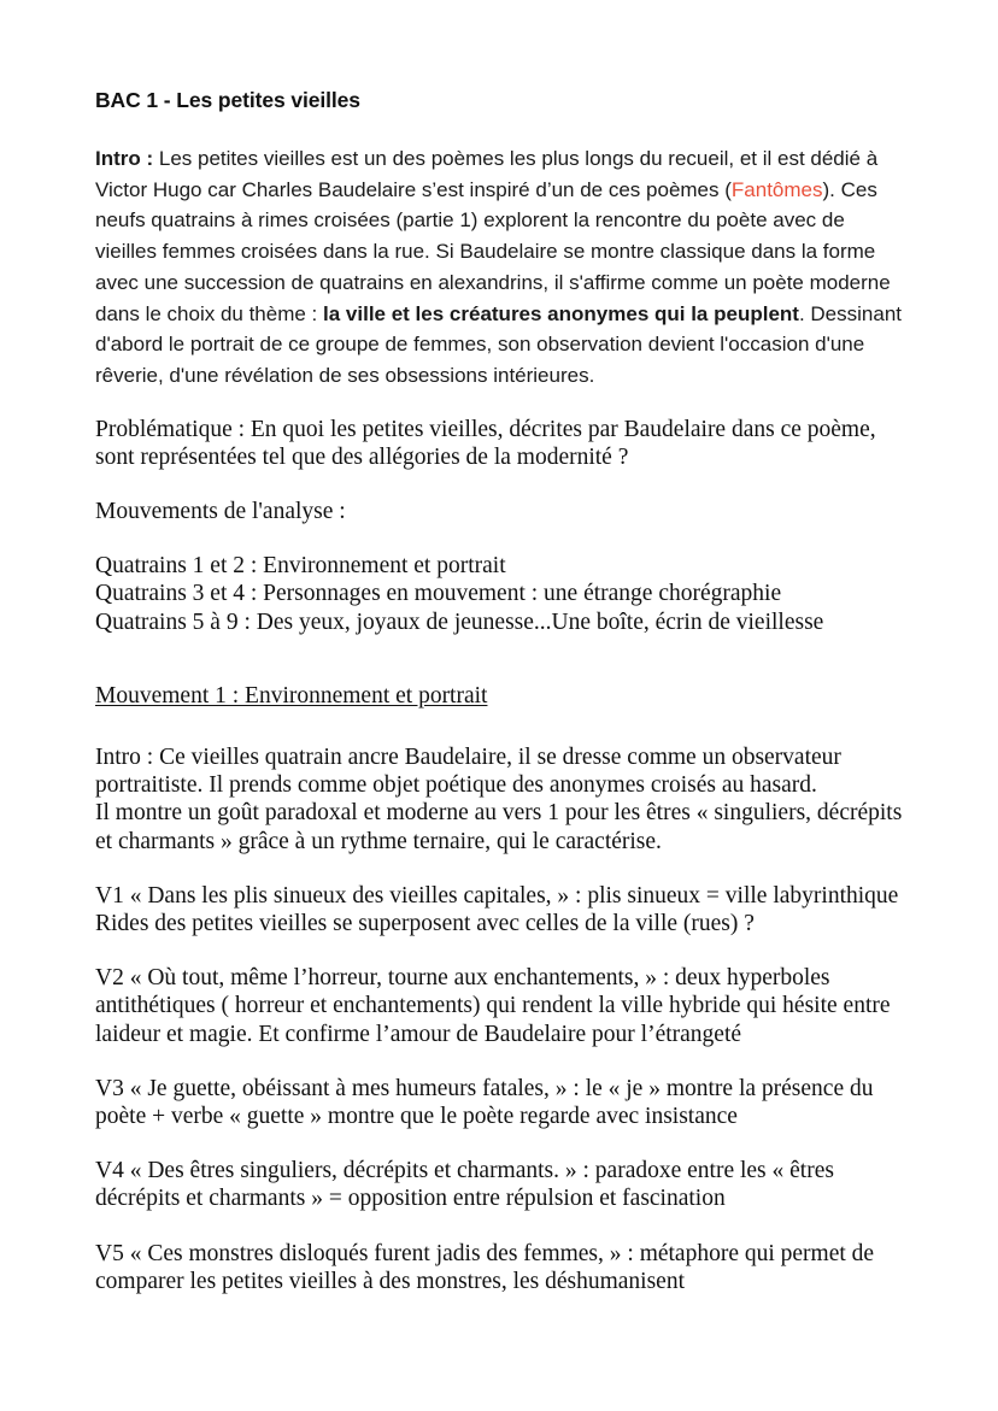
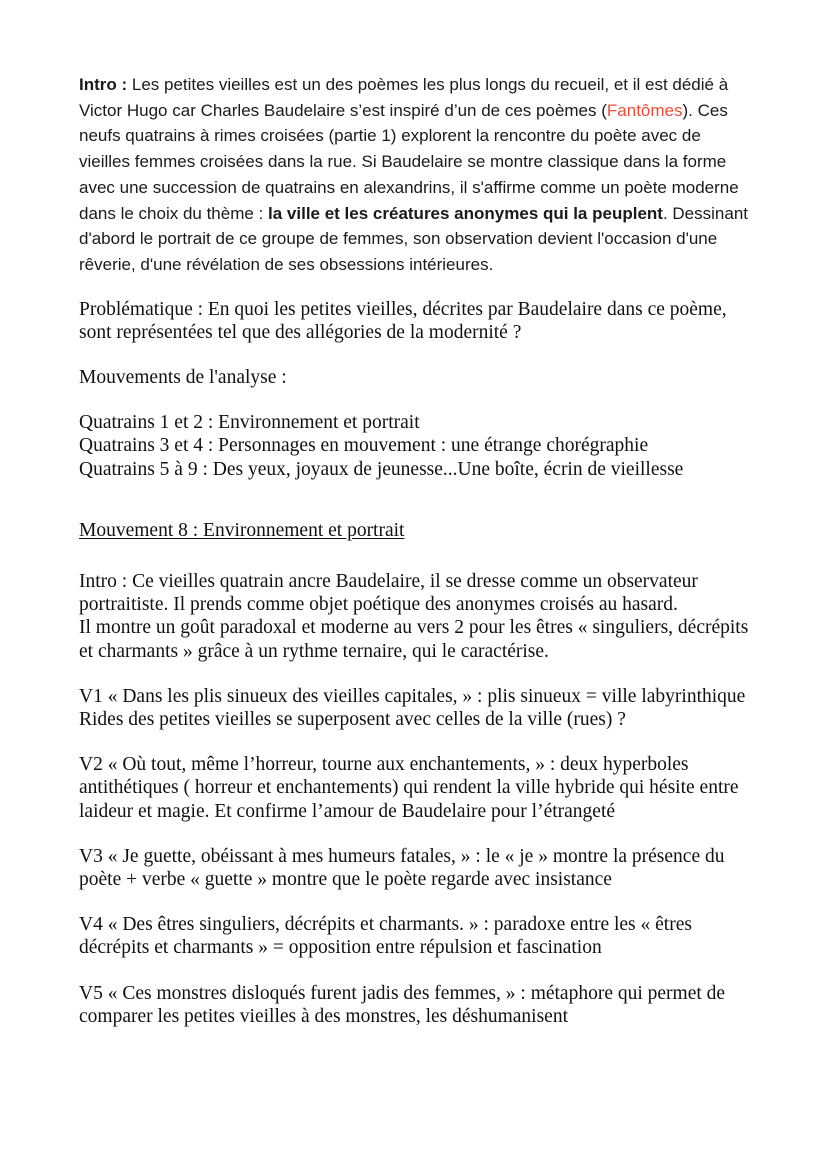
- BAC 1 - Les petites vieilles
  Intro : Les petites vieilles est un des poèmes les plus longs du recueil, et il est dédié à Victor Hugo car Charles Baudelaire s’est inspiré d’un de ces poèmes (Fantômes). Ces neufs quatrains à rimes croisées (partie 1) explorent la rencontre du poète avec de vieilles femmes croisées dans la rue. Si Baudelaire se montre classique dans la forme avec une succession de quatrains en alexandrins, il s'affirme comme un poète moderne dans le choix du thème : la ville et les créatures anonymes qui la peuplent. Dessinant d'abord le portrait de ce groupe de femmes, son observation devient l'occasion d'une rêverie, d'une révélation de ses obsessions intérieures.
  Problématique : En quoi les petites vieilles, décrites par Baudelaire dans ce poème, sont représentées tel que des allégories de la modernité ?
  Mouvements de l'analyse :
  Quatrains 1 et 2 : Environnement et portrait
  Quatrains 3 et 4 : Personnages en mouvement : une étrange chorégraphie
  Quatrains 5 à 9 : Des yeux, joyaux de jeunesse...Une boîte, écrin de vieillesse
- Mouvement 1 : Environnement et portrait
+ Mouvement 8 : Environnement et portrait
  Intro : Ce vieilles quatrain ancre Baudelaire, il se dresse comme un observateur portraitiste. Il prends comme objet poétique des anonymes croisés au hasard.
- Il montre un goût paradoxal et moderne au vers 1 pour les êtres « singuliers, décrépits et charmants » grâce à un rythme ternaire, qui le caractérise.
+ Il montre un goût paradoxal et moderne au vers 2 pour les êtres « singuliers, décrépits et charmants » grâce à un rythme ternaire, qui le caractérise.
  V1 « Dans les plis sinueux des vieilles capitales, » : plis sinueux = ville labyrinthique
  Rides des petites vieilles se superposent avec celles de la ville (rues) ?
  V2 « Où tout, même l’horreur, tourne aux enchantements, » : deux hyperboles antithétiques ( horreur et enchantements) qui rendent la ville hybride qui hésite entre laideur et magie. Et confirme l’amour de Baudelaire pour l’étrangeté
  V3 « Je guette, obéissant à mes humeurs fatales, » : le « je » montre la présence du poète + verbe « guette » montre que le poète regarde avec insistance
  V4 « Des êtres singuliers, décrépits et charmants. » : paradoxe entre les « êtres décrépits et charmants » = opposition entre répulsion et fascination
  V5 « Ces monstres disloqués furent jadis des femmes, » : métaphore qui permet de comparer les petites vieilles à des monstres, les déshumanisent
